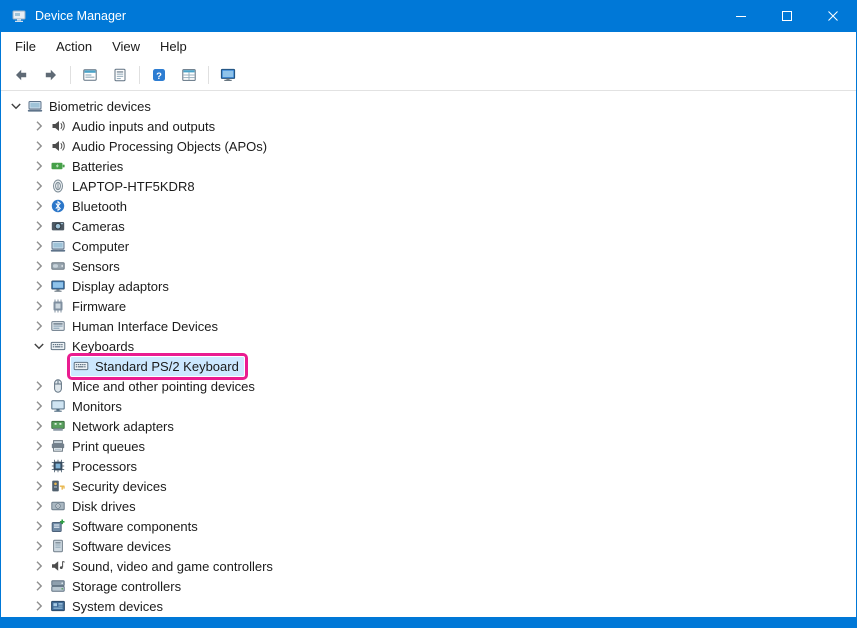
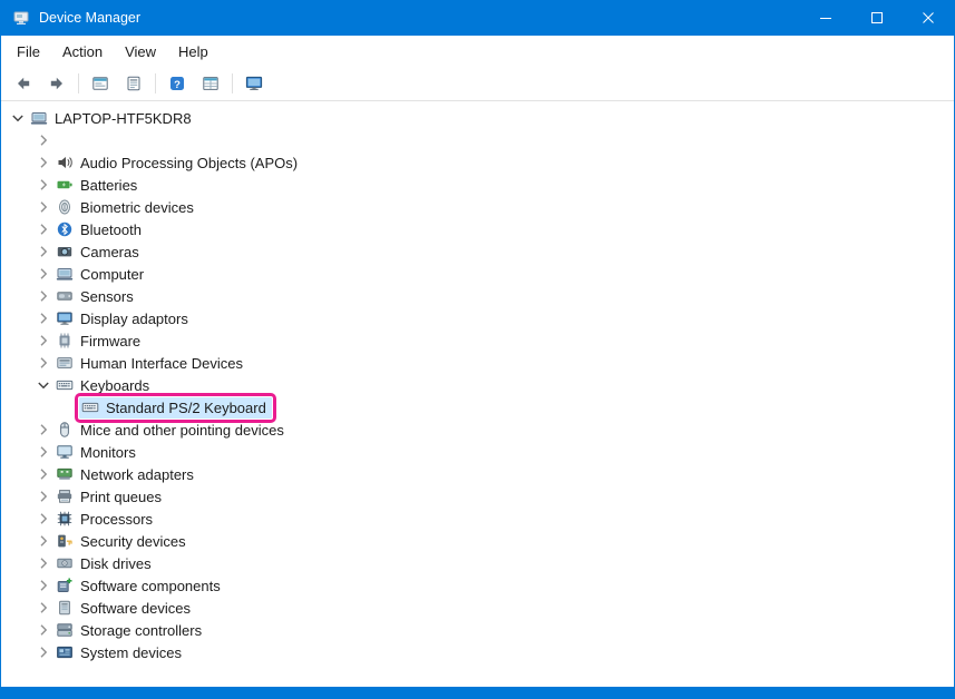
  Device Manager
  File
  Action
  View
  Help
  ?
- Biometric devices
+ LAPTOP-HTF5KDR8
- Audio inputs and outputs
  Audio Processing Objects (APOs)
  Batteries
- LAPTOP-HTF5KDR8
+ Biometric devices
  Bluetooth
  Cameras
  Computer
  Sensors
  Display adaptors
  Firmware
  Human Interface Devices
  Keyboards
  Standard PS/2 Keyboard
  Mice and other pointing devices
  Monitors
  Network adapters
  Print queues
  Processors
  Security devices
  Disk drives
  Software components
  Software devices
- Sound, video and game controllers
  Storage controllers
  System devices
